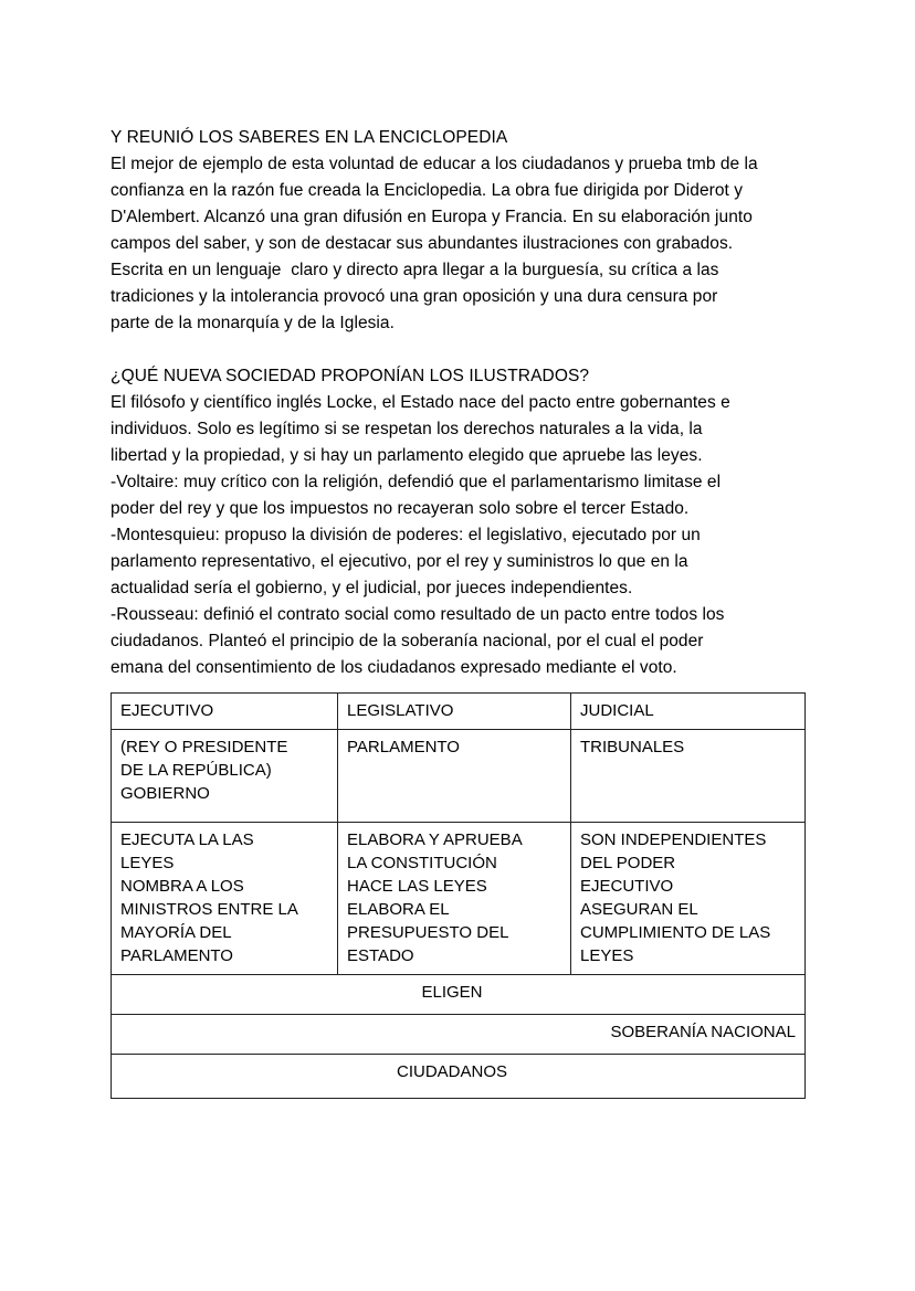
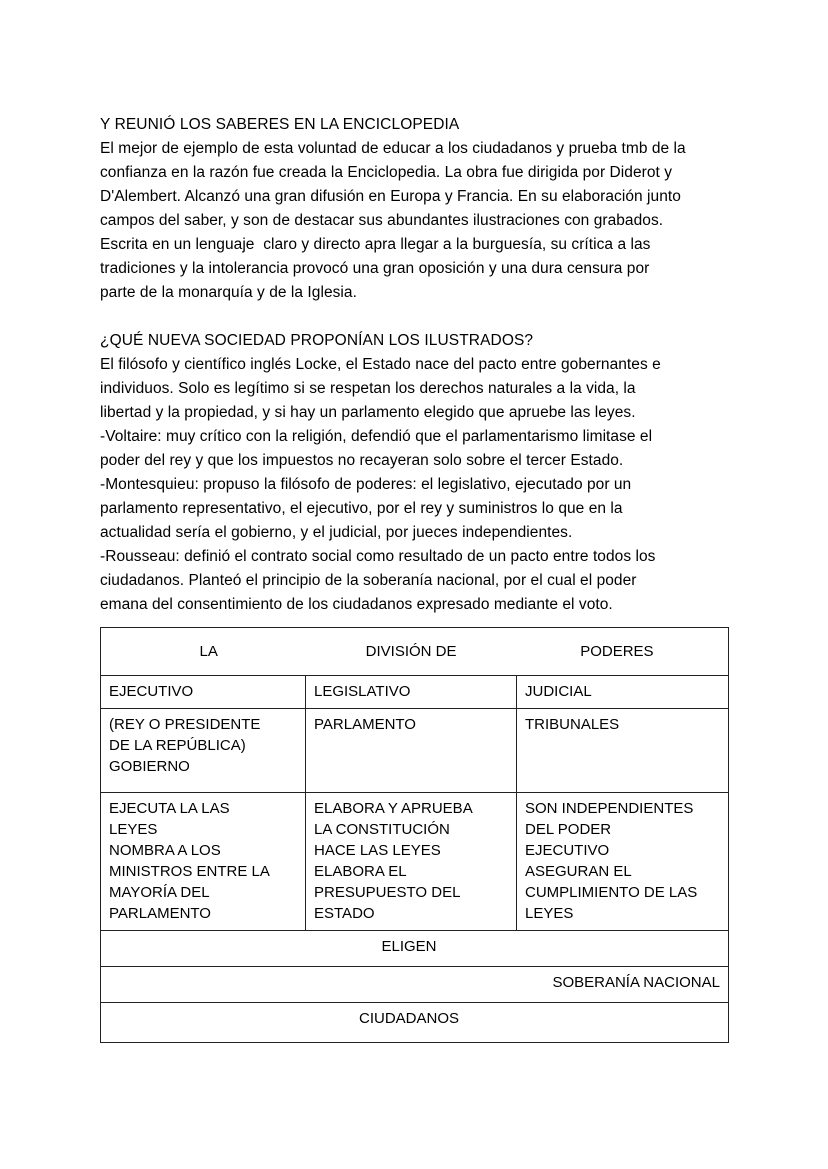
  Y REUNIÓ LOS SABERES EN LA ENCICLOPEDIA
  El mejor de ejemplo de esta voluntad de educar a los ciudadanos y prueba tmb de la
  confianza en la razón fue creada la Enciclopedia. La obra fue dirigida por Diderot y
  D'Alembert. Alcanzó una gran difusión en Europa y Francia. En su elaboración junto
  campos del saber, y son de destacar sus abundantes ilustraciones con grabados.
  Escrita en un lenguaje claro y directo apra llegar a la burguesía, su crítica a las
  tradiciones y la intolerancia provocó una gran oposición y una dura censura por
  parte de la monarquía y de la Iglesia.
  ¿QUÉ NUEVA SOCIEDAD PROPONÍAN LOS ILUSTRADOS?
  El filósofo y científico inglés Locke, el Estado nace del pacto entre gobernantes e
  individuos. Solo es legítimo si se respetan los derechos naturales a la vida, la
  libertad y la propiedad, y si hay un parlamento elegido que apruebe las leyes.
  -Voltaire: muy crítico con la religión, defendió que el parlamentarismo limitase el
  poder del rey y que los impuestos no recayeran solo sobre el tercer Estado.
- -Montesquieu: propuso la división de poderes: el legislativo, ejecutado por un
+ -Montesquieu: propuso la filósofo de poderes: el legislativo, ejecutado por un
  parlamento representativo, el ejecutivo, por el rey y suministros lo que en la
  actualidad sería el gobierno, y el judicial, por jueces independientes.
  -Rousseau: definió el contrato social como resultado de un pacto entre todos los
  ciudadanos. Planteó el principio de la soberanía nacional, por el cual el poder
  emana del consentimiento de los ciudadanos expresado mediante el voto.
+ LA DIVISIÓN DE PODERES
  EJECUTIVO	LEGISLATIVO	JUDICIAL
  (REY O PRESIDENTE DE LA REPÚBLICA) GOBIERNO	PARLAMENTO	TRIBUNALES
  EJECUTA LA LAS LEYES NOMBRA A LOS MINISTROS ENTRE LA MAYORÍA DEL PARLAMENTO	ELABORA Y APRUEBA LA CONSTITUCIÓN HACE LAS LEYES ELABORA EL PRESUPUESTO DEL ESTADO	SON INDEPENDIENTES DEL PODER EJECUTIVO ASEGURAN EL CUMPLIMIENTO DE LAS LEYES
  ELIGEN
  SOBERANÍA NACIONAL
  CIUDADANOS
